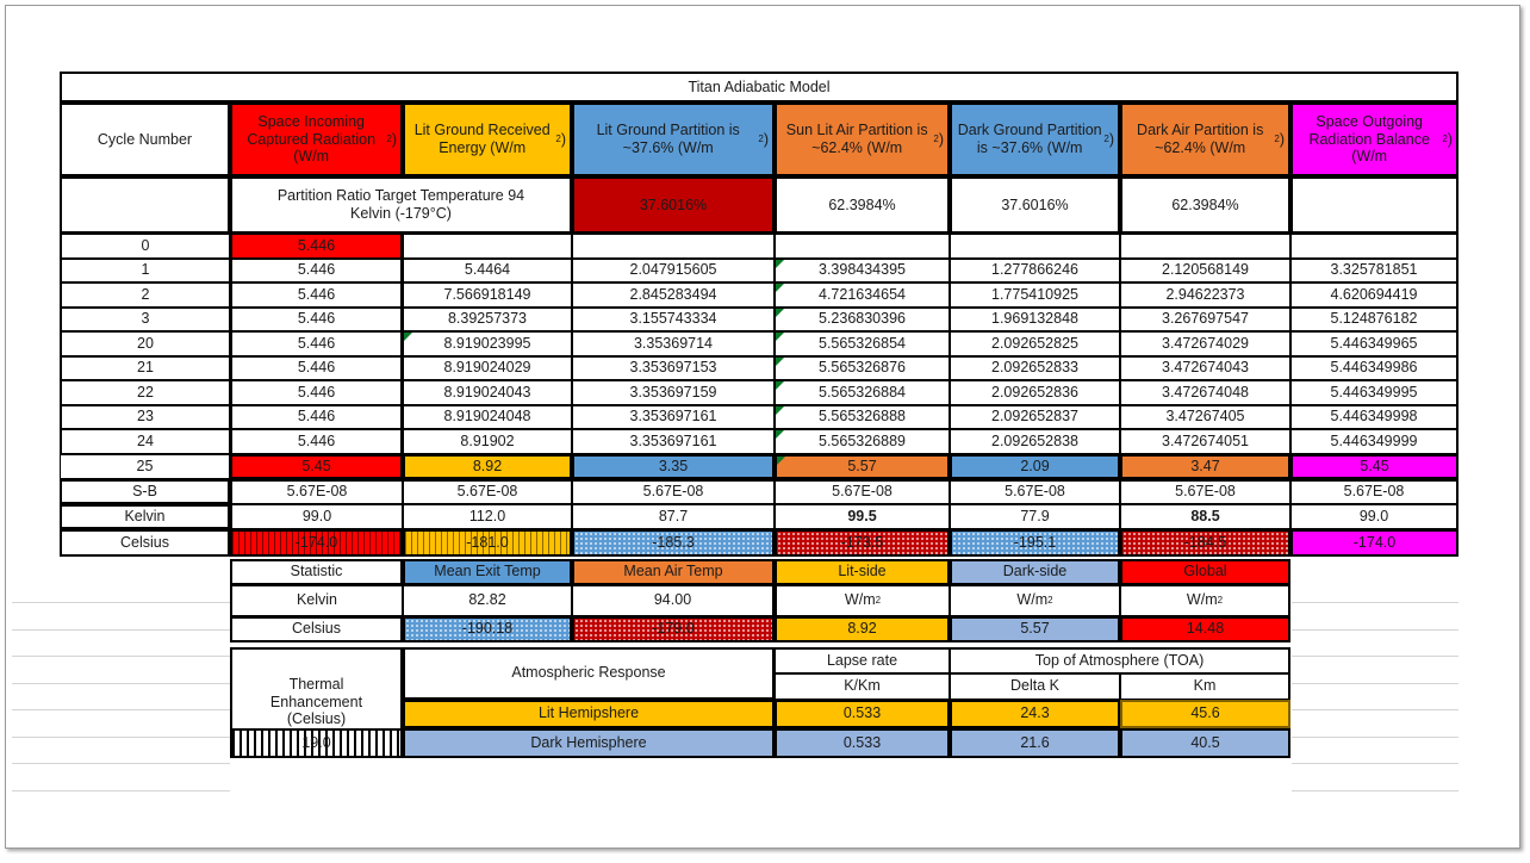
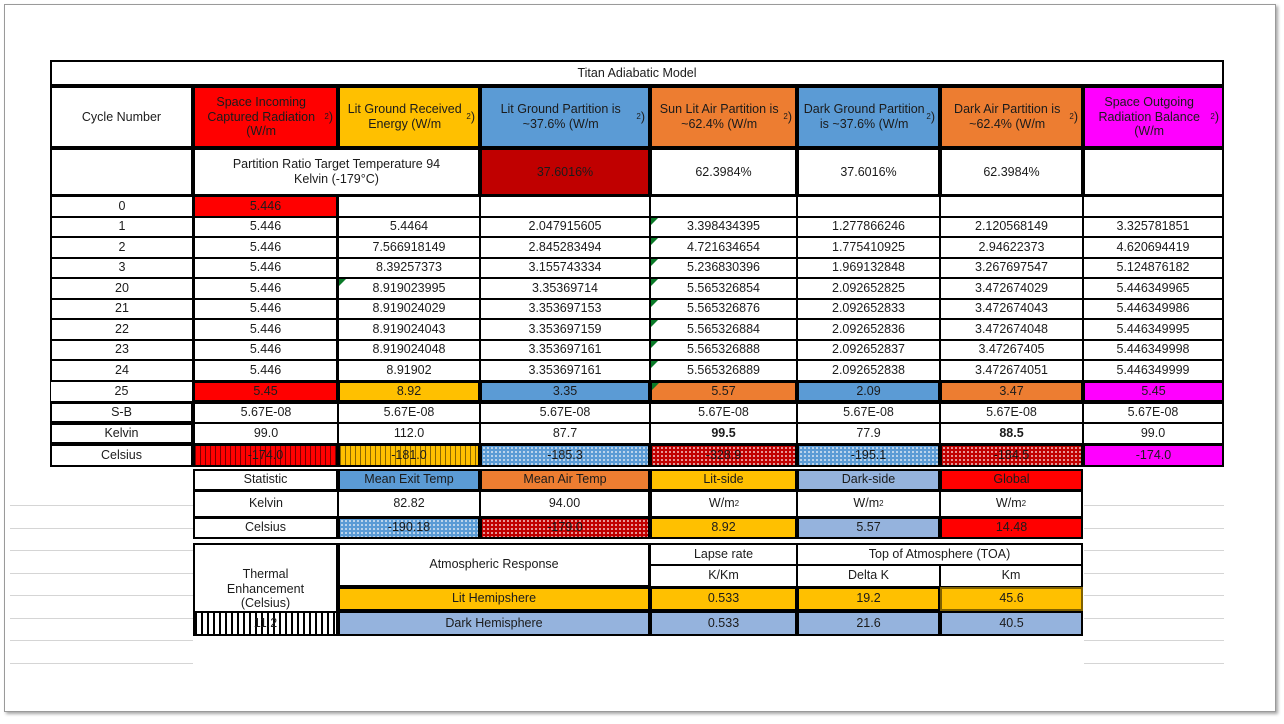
  Titan Adiabatic Model
  Cycle Number
  Space Incoming Captured Radiation (W/m
  2
  )
  Lit Ground Received Energy (W/m
  2
  )
  Lit Ground Partition is ~37.6% (W/m
  2
  )
  Sun Lit Air Partition is ~62.4% (W/m
  2
  )
  Dark Ground Partition is ~37.6% (W/m
  2
  )
  Dark Air Partition is ~62.4% (W/m
  2
  )
  Space Outgoing Radiation Balance (W/m
  2
  )
  Partition Ratio Target Temperature 94
  Kelvin (-179°C)
  37.6016%
  62.3984%
  37.6016%
  62.3984%
  0
  5.446
  1
  5.446
  5.4464
  2.047915605
  3.398434395
  1.277866246
  2.120568149
  3.325781851
  2
  5.446
  7.566918149
  2.845283494
  4.721634654
  1.775410925
  2.94622373
  4.620694419
  3
  5.446
  8.39257373
  3.155743334
  5.236830396
  1.969132848
  3.267697547
  5.124876182
  20
  5.446
  8.919023995
  3.35369714
  5.565326854
  2.092652825
  3.472674029
  5.446349965
  21
  5.446
  8.919024029
  3.353697153
  5.565326876
  2.092652833
  3.472674043
  5.446349986
  22
  5.446
  8.919024043
  3.353697159
  5.565326884
  2.092652836
  3.472674048
  5.446349995
  23
  5.446
  8.919024048
  3.353697161
  5.565326888
  2.092652837
  3.47267405
  5.446349998
  24
  5.446
  8.91902
  3.353697161
  5.565326889
  2.092652838
  3.472674051
  5.446349999
  25
  5.45
  8.92
  3.35
  5.57
  2.09
  3.47
  5.45
  S-B
  5.67E-08
  5.67E-08
  5.67E-08
  5.67E-08
  5.67E-08
  5.67E-08
  5.67E-08
  Kelvin
  99.0
  112.0
  87.7
  99.5
  77.9
  88.5
  99.0
  Celsius
  -174.0
  -181.0
  -185.3
- -173.5
+ -328.9
  -195.1
  -184.5
  -174.0
  Statistic
  Mean Exit Temp
  Mean Air Temp
  Lit-side
  Dark-side
  Global
  Kelvin
  82.82
  94.00
  W/m
  2
  W/m
  2
  W/m
  2
  Celsius
  -190.18
  -179.0
  8.92
  5.57
  14.48
  Thermal
  Enhancement
  (Celsius)
  Atmospheric Response
  Lapse rate
  Top of Atmosphere (TOA)
  K/Km
  Delta K
  Km
  Lit Hemipshere
  0.533
- 24.3
+ 19.2
  45.6
  Dark Hemisphere
  0.533
  21.6
  40.5
- 19.0
+ 11.2
